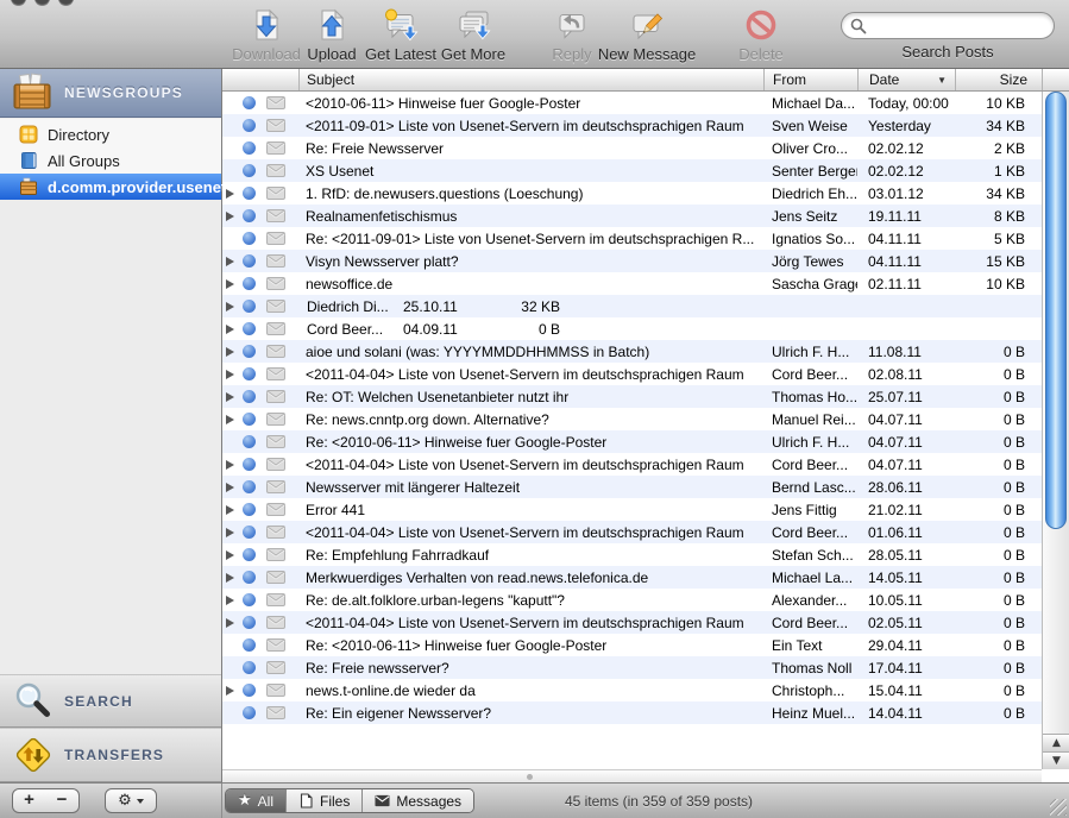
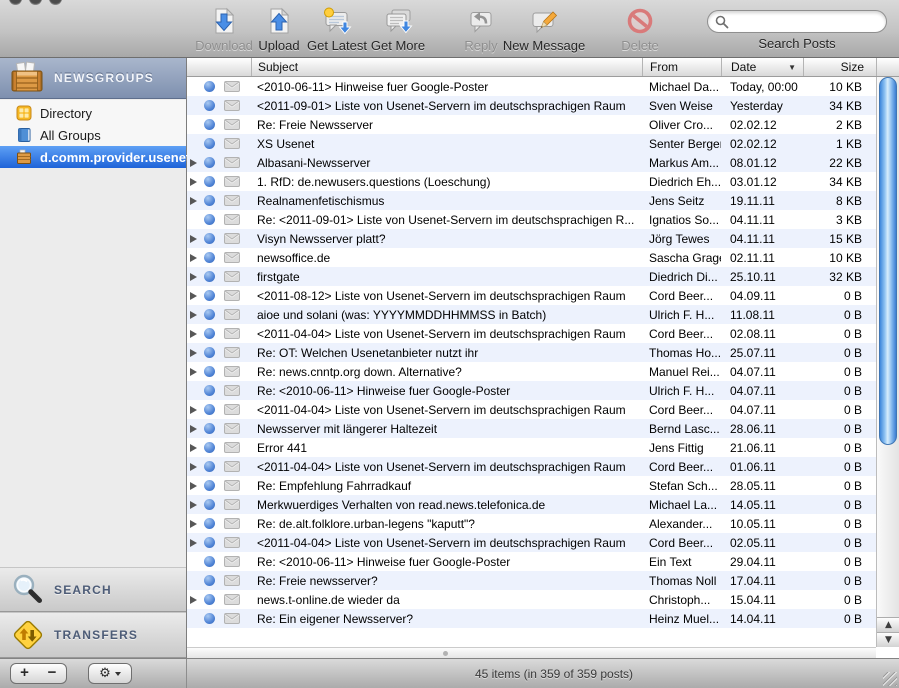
  Download
  Upload
  Get Latest
  Get More
  Reply
  New Message
  Delete
  Search Posts
  NEWSGROUPS
  Directory
  All Groups
  d.comm.provider.usene
  SEARCH
  TRANSFERS
  Subject
  From
  Date
  ▼
  Size
  <2010-06-11> Hinweise fuer Google-Poster
  Michael Da...
  Today, 00:00
  10 KB
  <2011-09-01> Liste von Usenet-Servern im deutschsprachigen Raum
  Sven Weise
  Yesterday
  34 KB
  Re: Freie Newsserver
  Oliver Cro...
  02.02.12
  2 KB
  XS Usenet
  Senter Berge
  02.02.12
  1 KB
+ Albasani-Newsserver
+ Markus Am...
+ 08.01.12
+ 22 KB
  1. RfD: de.newusers.questions (Loeschung)
  Diedrich Eh...
  03.01.12
  34 KB
  Realnamenfetischismus
  Jens Seitz
  19.11.11
  8 KB
  Re: <2011-09-01> Liste von Usenet-Servern im deutschsprachigen R...
  Ignatios So...
  04.11.11
- 5 KB
+ 3 KB
  Visyn Newsserver platt?
  Jörg Tewes
  04.11.11
  15 KB
  newsoffice.de
  Sascha Grag
  02.11.11
  10 KB
+ firstgate
  Diedrich Di...
  25.10.11
  32 KB
+ <2011-08-12> Liste von Usenet-Servern im deutschsprachigen Raum
  Cord Beer...
  04.09.11
  0 B
  aioe und solani (was: YYYYMMDDHHMMSS in Batch)
  Ulrich F. H...
  11.08.11
  0 B
  <2011-04-04> Liste von Usenet-Servern im deutschsprachigen Raum
  Cord Beer...
  02.08.11
  0 B
  Re: OT: Welchen Usenetanbieter nutzt ihr
  Thomas Ho...
  25.07.11
  0 B
  Re: news.cnntp.org down. Alternative?
  Manuel Rei...
  04.07.11
  0 B
  Re: <2010-06-11> Hinweise fuer Google-Poster
  Ulrich F. H...
  04.07.11
  0 B
  <2011-04-04> Liste von Usenet-Servern im deutschsprachigen Raum
  Cord Beer...
  04.07.11
  0 B
  Newsserver mit längerer Haltezeit
  Bernd Lasc...
  28.06.11
  0 B
  Error 441
  Jens Fittig
- 21.02.11
+ 21.06.11
  0 B
  <2011-04-04> Liste von Usenet-Servern im deutschsprachigen Raum
  Cord Beer...
  01.06.11
  0 B
  Re: Empfehlung Fahrradkauf
  Stefan Sch...
  28.05.11
  0 B
  Merkwuerdiges Verhalten von read.news.telefonica.de
  Michael La...
  14.05.11
  0 B
  Re: de.alt.folklore.urban-legens "kaputt"?
  Alexander...
  10.05.11
  0 B
  <2011-04-04> Liste von Usenet-Servern im deutschsprachigen Raum
  Cord Beer...
  02.05.11
  0 B
  Re: <2010-06-11> Hinweise fuer Google-Poster
  Ein Text
  29.04.11
  0 B
  Re: Freie newsserver?
  Thomas Noll
  17.04.11
  0 B
  news.t-online.de wieder da
  Christoph...
  15.04.11
  0 B
  Re: Ein eigener Newsserver?
  Heinz Muel...
  14.04.11
  0 B
  ▲
  ▼
  +
  −
  ⚙
- ★
- All
- Files
- Messages
  45 items (in 359 of 359 posts)
